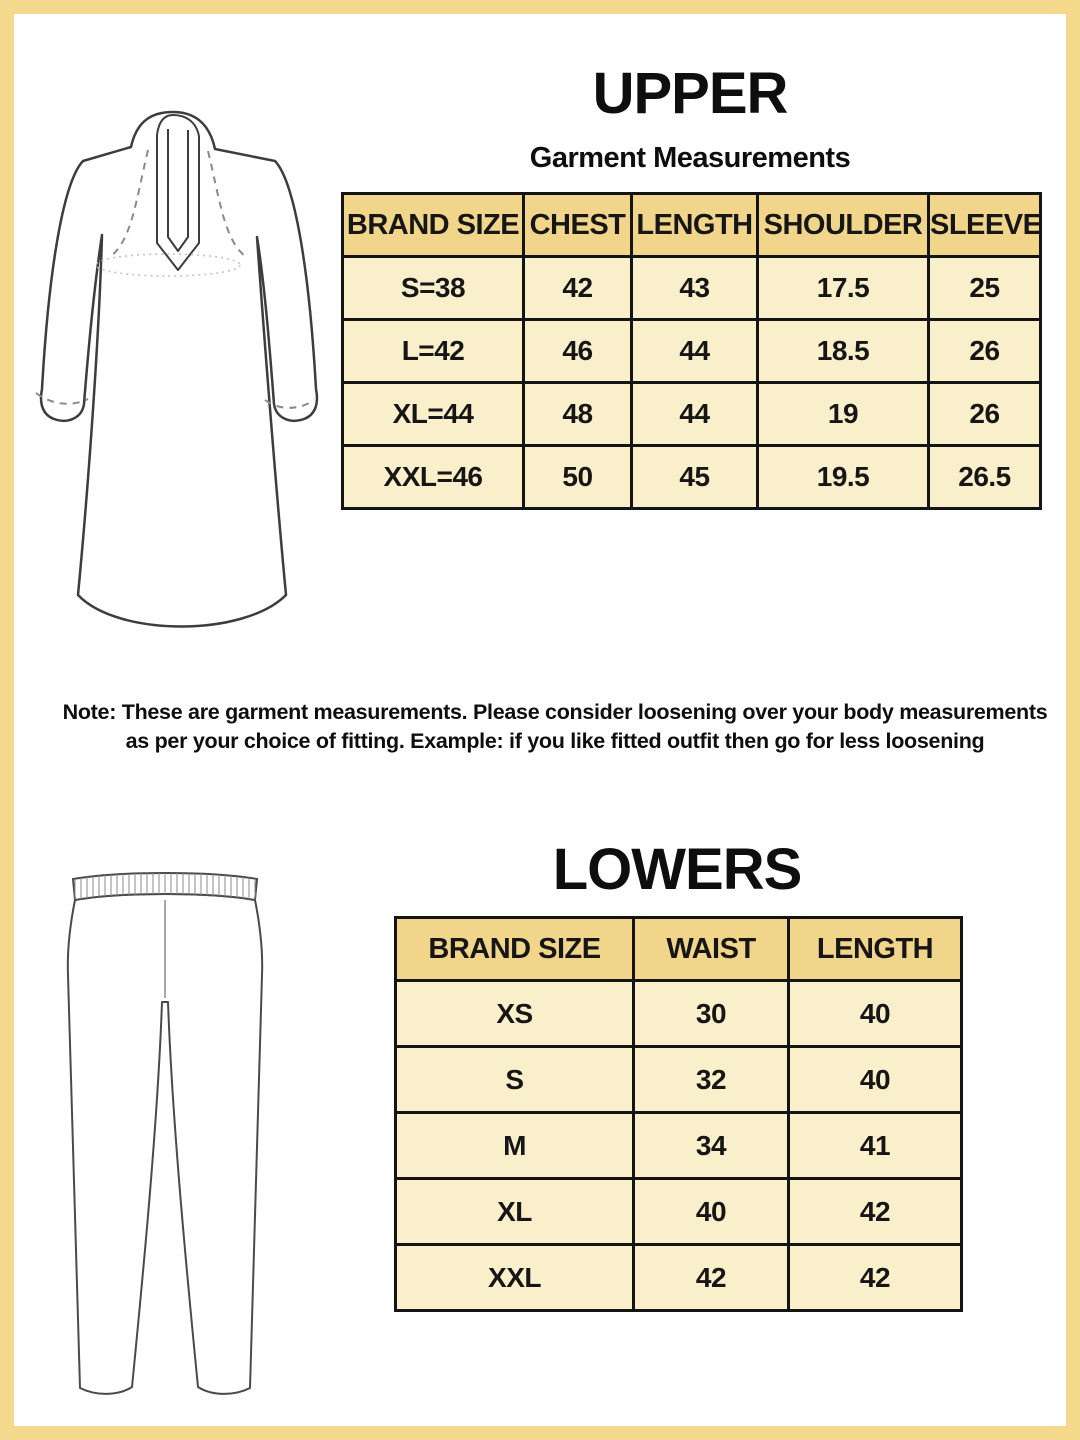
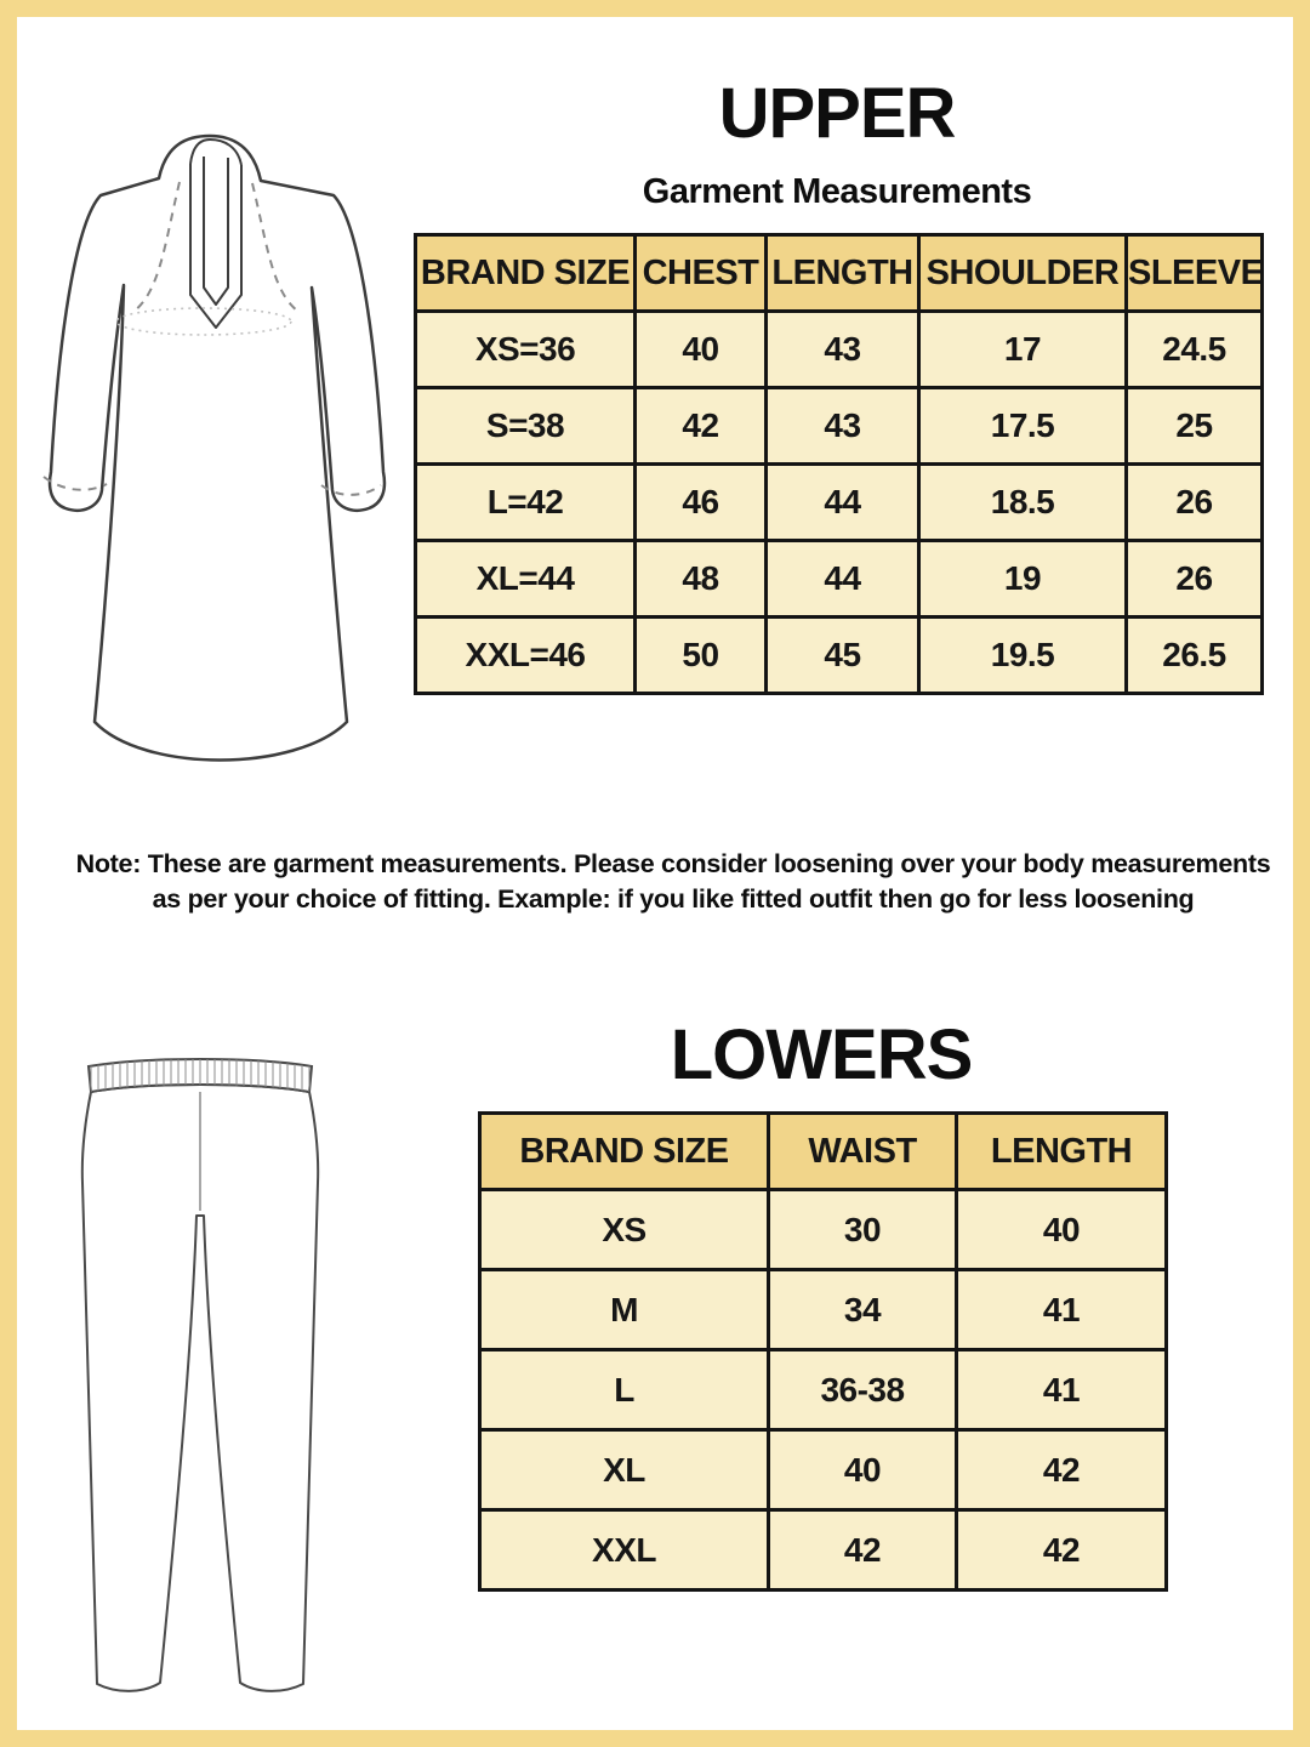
  UPPER
  Garment Measurements
  BRAND SIZE	CHEST	LENGTH	SHOULDER	SLEEVE
+ XS=36	40	43	17	24.5
  S=38	42	43	17.5	25
  L=42	46	44	18.5	26
  XL=44	48	44	19	26
  XXL=46	50	45	19.5	26.5
  Note: These are garment measurements. Please consider loosening over your body measurements
  as per your choice of fitting. Example: if you like fitted outfit then go for less loosening
  LOWERS
  BRAND SIZE	WAIST	LENGTH
  XS	30	40
- S	32	40
  M	34	41
+ L	36-38	41
  XL	40	42
  XXL	42	42
